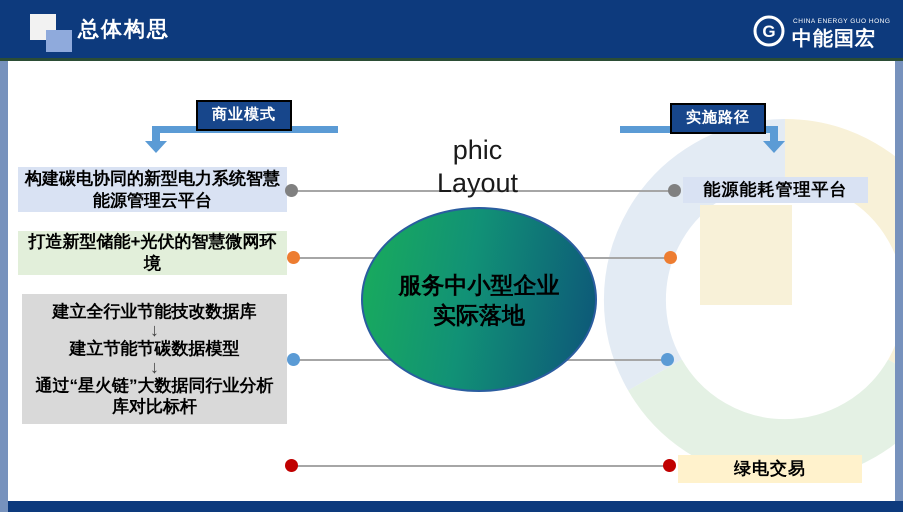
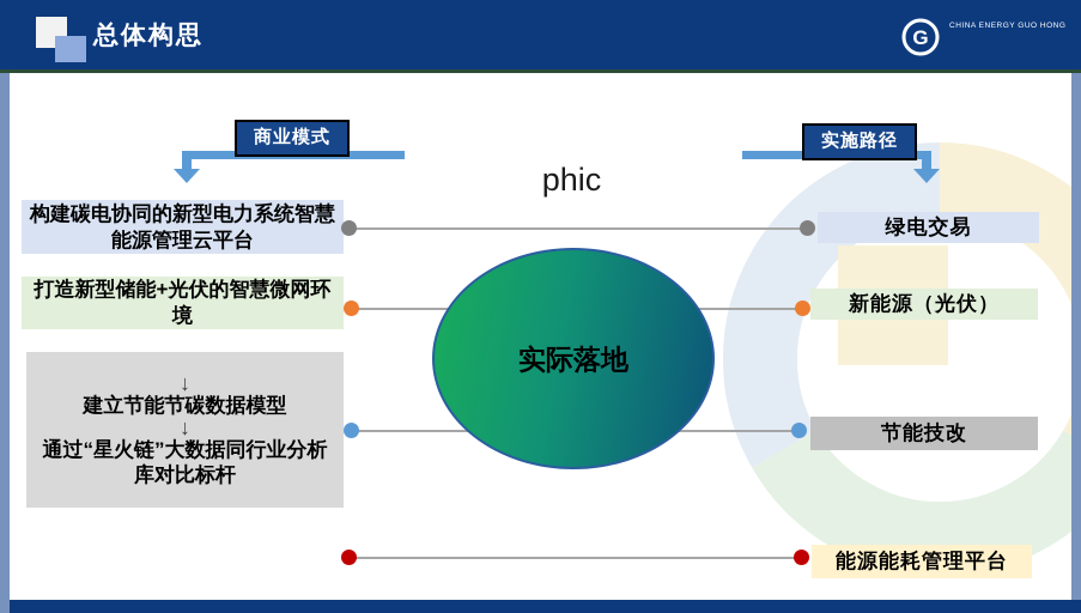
  总体构思
  G
- 中能国宏
- 服务中小型企业
  实际落地
  phic
- Layout
  商业模式
  实施路径
  构建碳电协同的新型电力系统智慧能源管理云平台
  打造新型储能+光伏的智慧微网环境
- 建立全行业节能技改数据库
  ↓
  建立节能节碳数据模型
  ↓
  通过“星火链”大数据同行业分析库对比标杆
- 能源能耗管理平台
+ 绿电交易
+ 新能源（光伏）
+ 节能技改
- 绿电交易
+ 能源能耗管理平台
